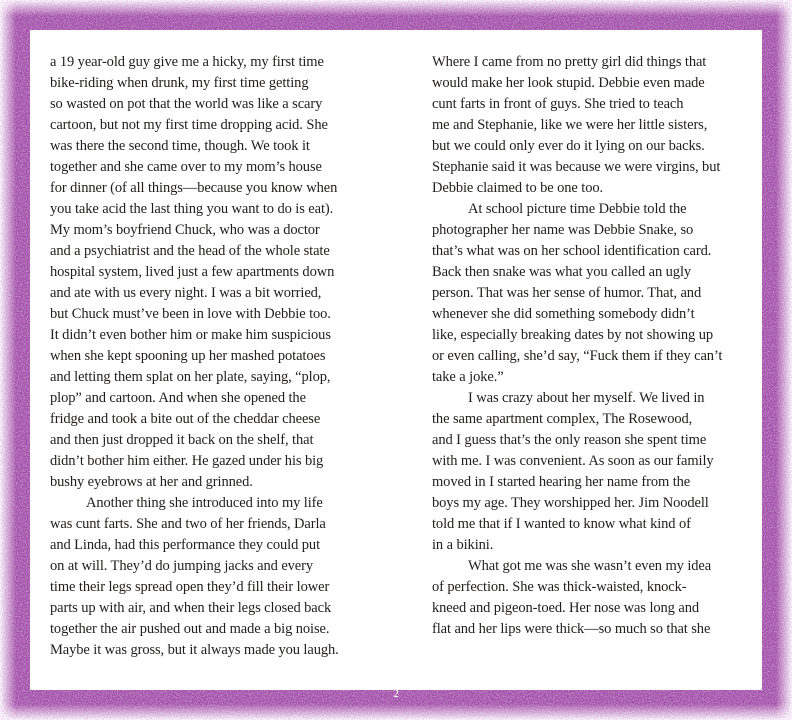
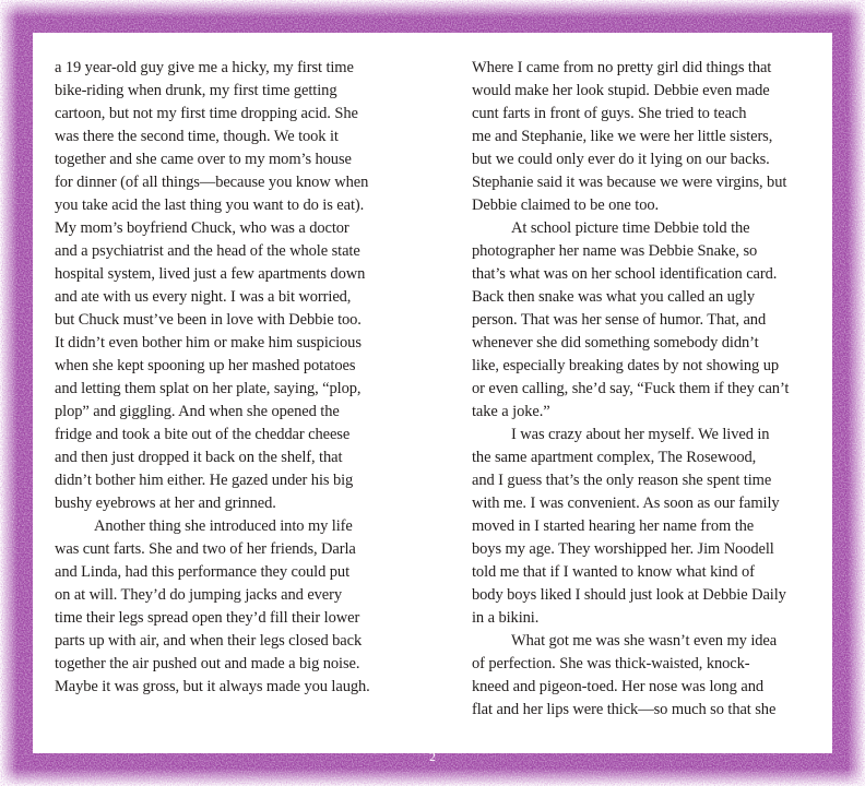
  a 19 year-old guy give me a hicky, my first time
  bike-riding when drunk, my first time getting
- so wasted on pot that the world was like a scary
  cartoon, but not my first time dropping acid. She
  was there the second time, though. We took it
  together and she came over to my mom’s house
  for dinner (of all things—because you know when
  you take acid the last thing you want to do is eat).
  My mom’s boyfriend Chuck, who was a doctor
  and a psychiatrist and the head of the whole state
  hospital system, lived just a few apartments down
  and ate with us every night. I was a bit worried,
  but Chuck must’ve been in love with Debbie too.
  It didn’t even bother him or make him suspicious
  when she kept spooning up her mashed potatoes
  and letting them splat on her plate, saying, “plop,
- plop” and cartoon. And when she opened the
+ plop” and giggling. And when she opened the
  fridge and took a bite out of the cheddar cheese
  and then just dropped it back on the shelf, that
  didn’t bother him either. He gazed under his big
  bushy eyebrows at her and grinned.
  Another thing she introduced into my life
  was cunt farts. She and two of her friends, Darla
  and Linda, had this performance they could put
  on at will. They’d do jumping jacks and every
  time their legs spread open they’d fill their lower
  parts up with air, and when their legs closed back
  together the air pushed out and made a big noise.
  Maybe it was gross, but it always made you laugh.
  Where I came from no pretty girl did things that
  would make her look stupid. Debbie even made
  cunt farts in front of guys. She tried to teach
  me and Stephanie, like we were her little sisters,
  but we could only ever do it lying on our backs.
  Stephanie said it was because we were virgins, but
  Debbie claimed to be one too.
  At school picture time Debbie told the
  photographer her name was Debbie Snake, so
  that’s what was on her school identification card.
  Back then snake was what you called an ugly
  person. That was her sense of humor. That, and
  whenever she did something somebody didn’t
  like, especially breaking dates by not showing up
  or even calling, she’d say, “Fuck them if they can’t
  take a joke.”
  I was crazy about her myself. We lived in
  the same apartment complex, The Rosewood,
  and I guess that’s the only reason she spent time
  with me. I was convenient. As soon as our family
  moved in I started hearing her name from the
  boys my age. They worshipped her. Jim Noodell
  told me that if I wanted to know what kind of
+ body boys liked I should just look at Debbie Daily
  in a bikini.
  What got me was she wasn’t even my idea
  of perfection. She was thick-waisted, knock-
  kneed and pigeon-toed. Her nose was long and
  flat and her lips were thick—so much so that she
  2
